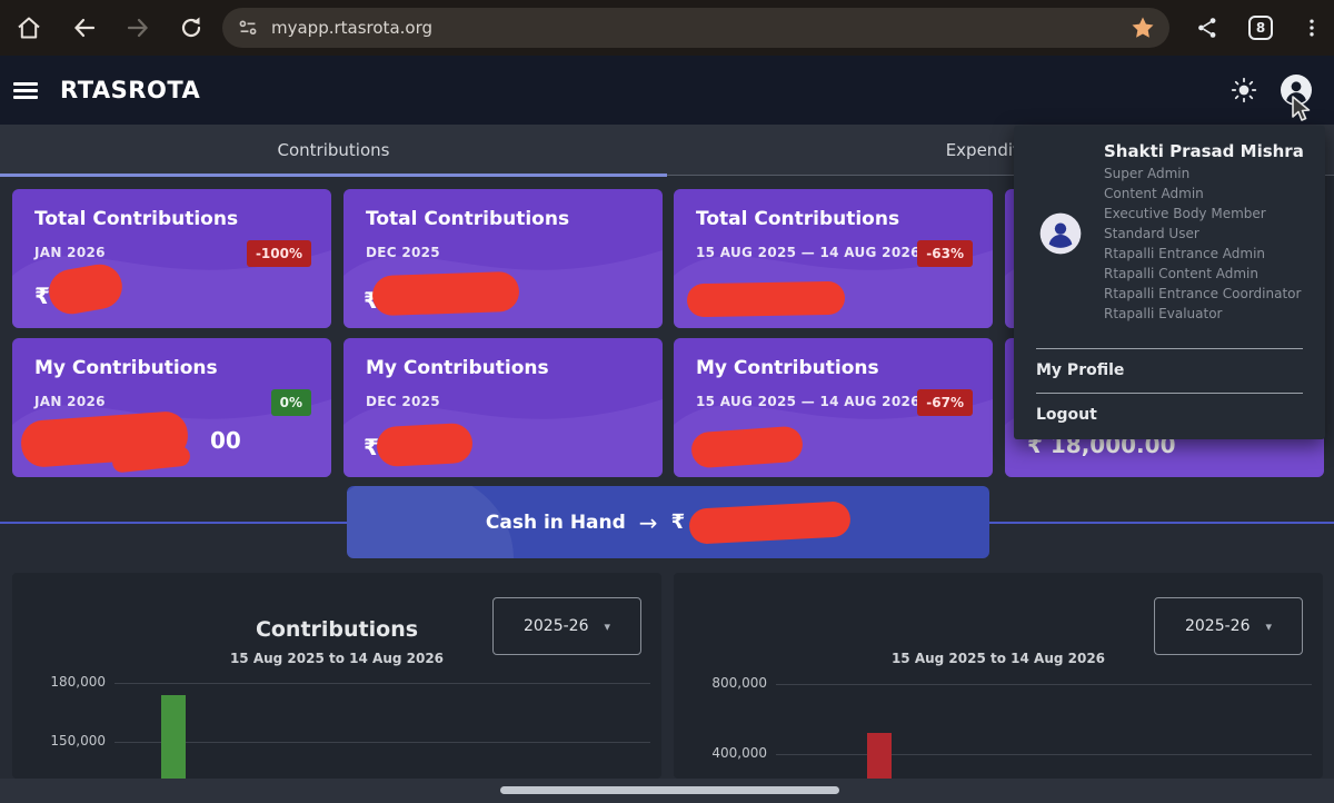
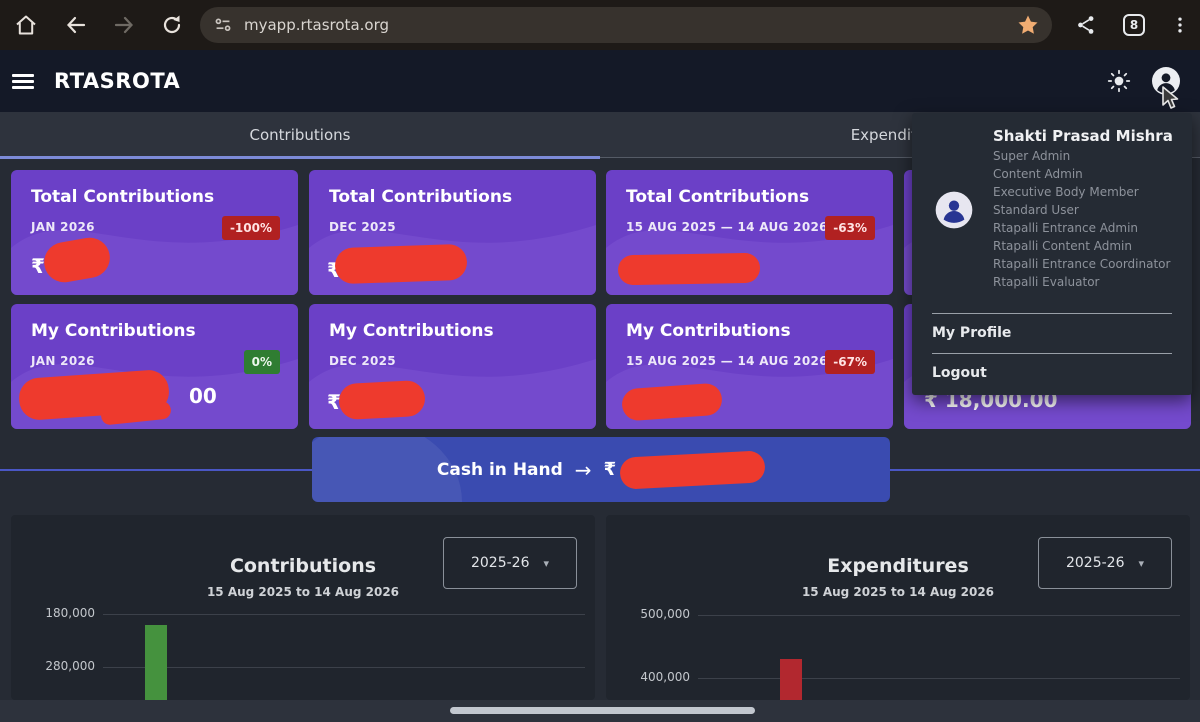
  myapp.rtasrota.org
  8
  RTASROTA
  Contributions
  Total Contributions
  JAN 2026
  -100%
  ₹
  Total Contributions
  DEC 2025
  ₹
  Total Contributions
  15 AUG 2025 — 14 AUG 2026
  -63%
  My Contributions
  JAN 2026
  0%
  00
  My Contributions
  DEC 2025
  ₹
  My Contributions
  15 AUG 2025 — 14 AUG 2026
  -67%
  ₹ 18,000.00
  Cash in Hand
  →
  ₹
  Contributions
  15 Aug 2025 to 14 Aug 2026
  2025-26
  ▾
  180,000
- 150,000
+ 280,000
+ Expenditures
  15 Aug 2025 to 14 Aug 2026
  2025-26
  ▾
- 800,000
+ 500,000
  400,000
  Shakti Prasad Mishra
  Super Admin
  Content Admin
  Executive Body Member
  Standard User
  Rtapalli Entrance Admin
  Rtapalli Content Admin
  Rtapalli Entrance Coordinator
  Rtapalli Evaluator
  My Profile
  Logout
